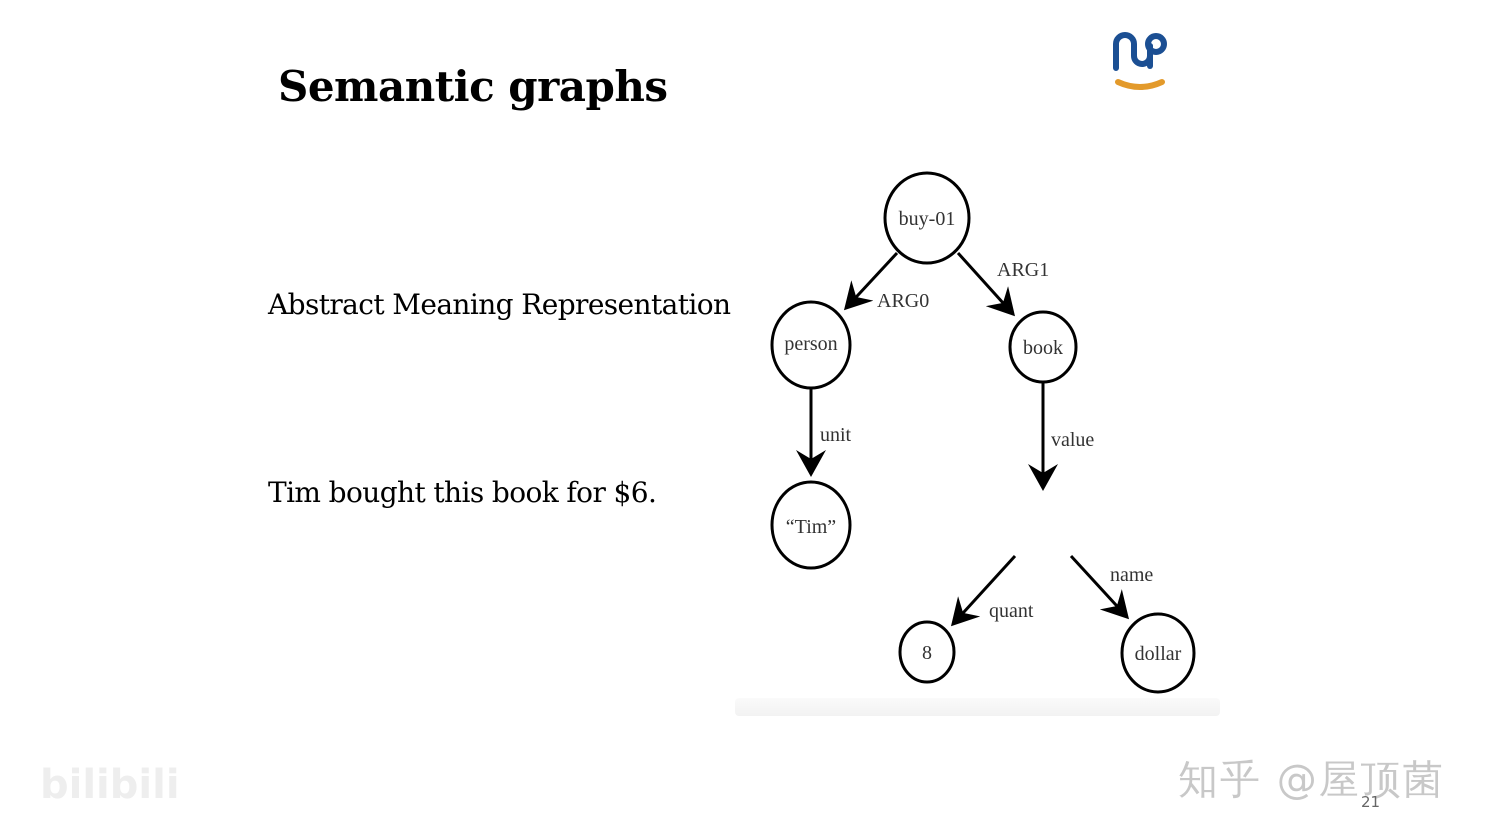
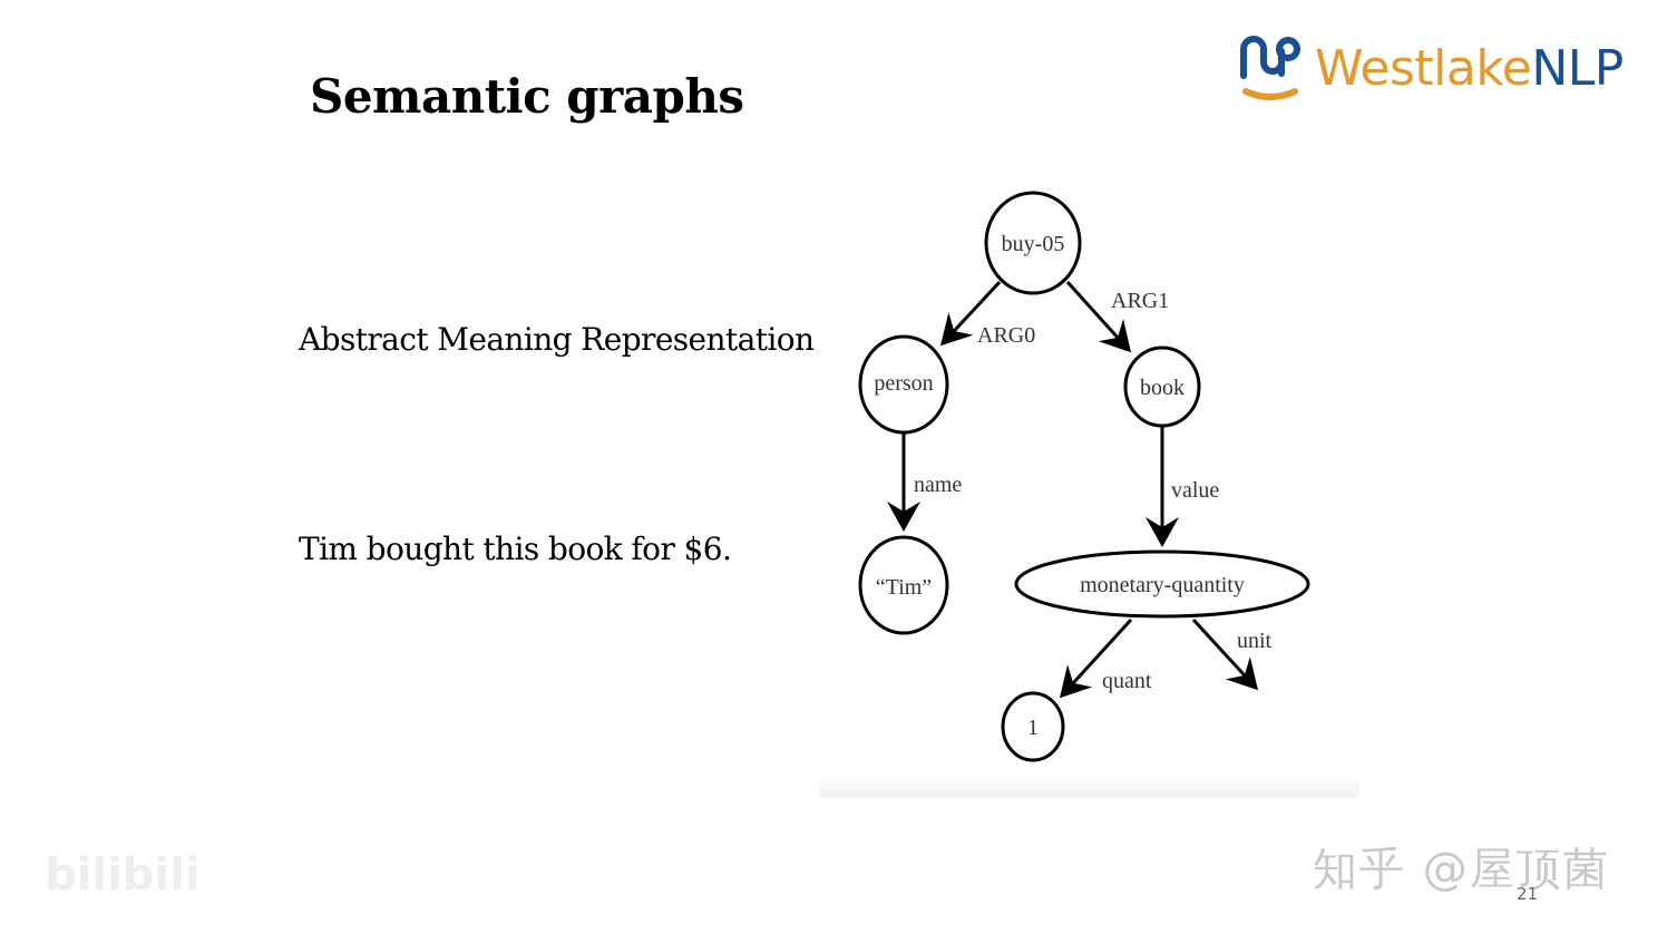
  Semantic graphs
+ WestlakeNLP
  Abstract Meaning Representation
  Tim bought this book for $6.
  ARG0
  ARG1
- unit
+ name
  value
  quant
- name
+ unit
- buy-01
+ buy-05
  person
  book
  “Tim”
+ monetary-quantity
- 8
+ 1
- dollar
  知乎 @屋顶菌
  21
